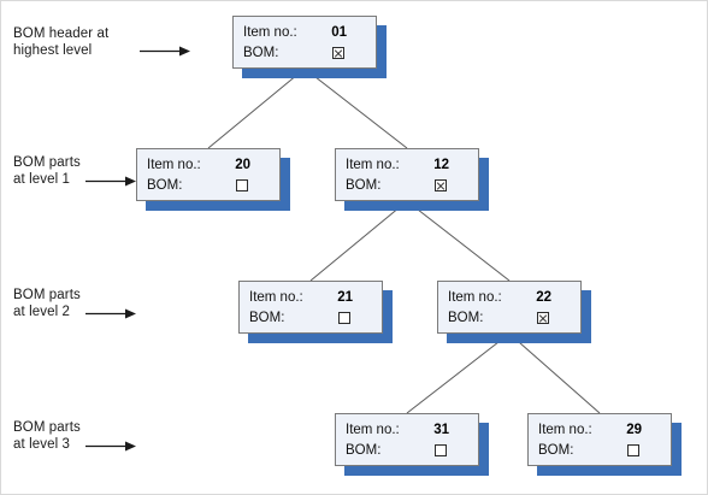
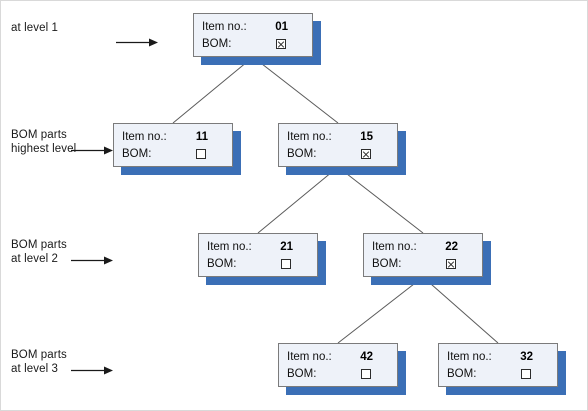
- BOM header at
- highest level
+ at level 1
  BOM parts
- at level 1
+ highest level
  BOM parts
  at level 2
  BOM parts
  at level 3
  Item no.:
  01
  BOM:
  Item no.:
- 20
+ 11
  BOM:
  Item no.:
- 12
+ 15
  BOM:
  Item no.:
  21
  BOM:
  Item no.:
  22
  BOM:
  Item no.:
- 31
+ 42
  BOM:
  Item no.:
- 29
+ 32
  BOM:
